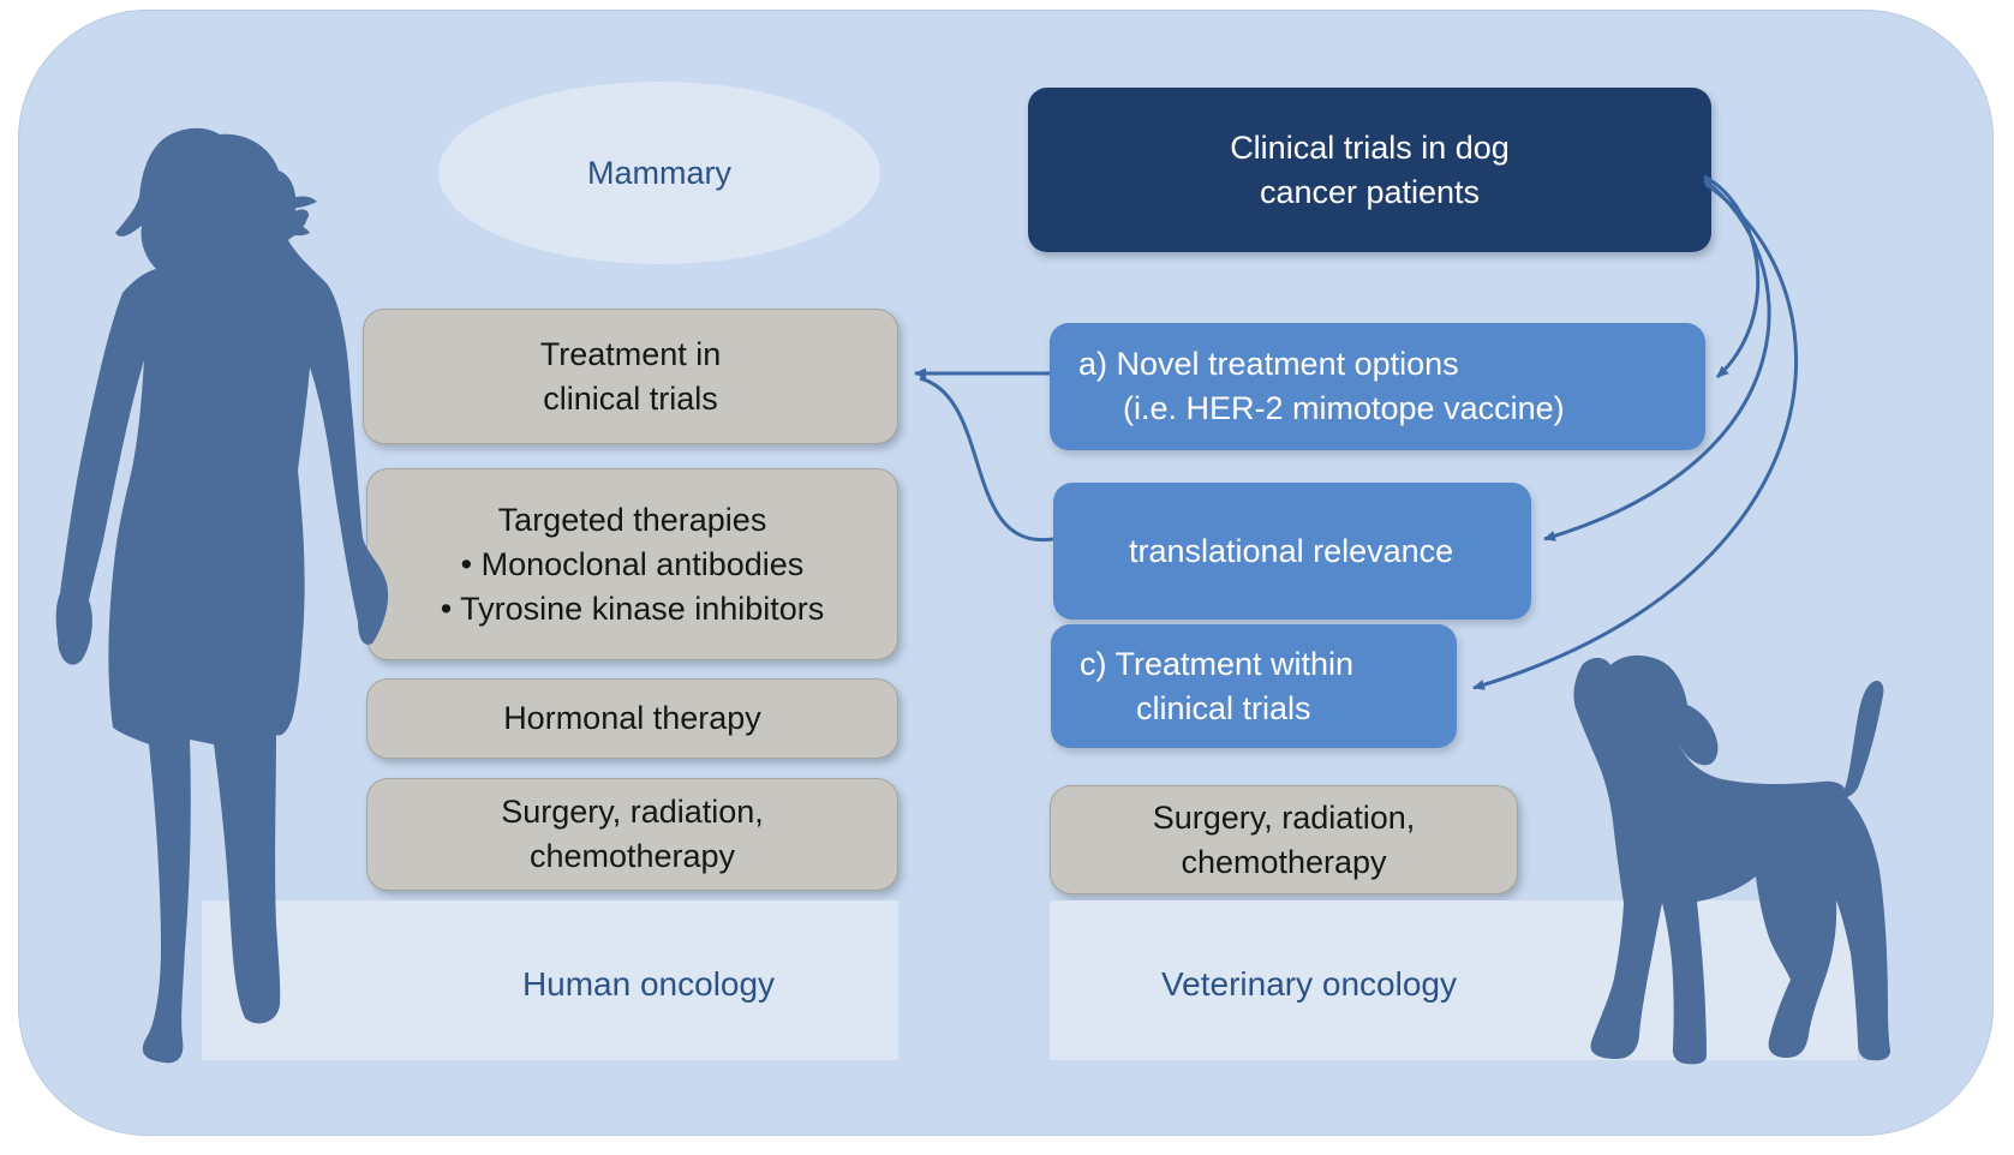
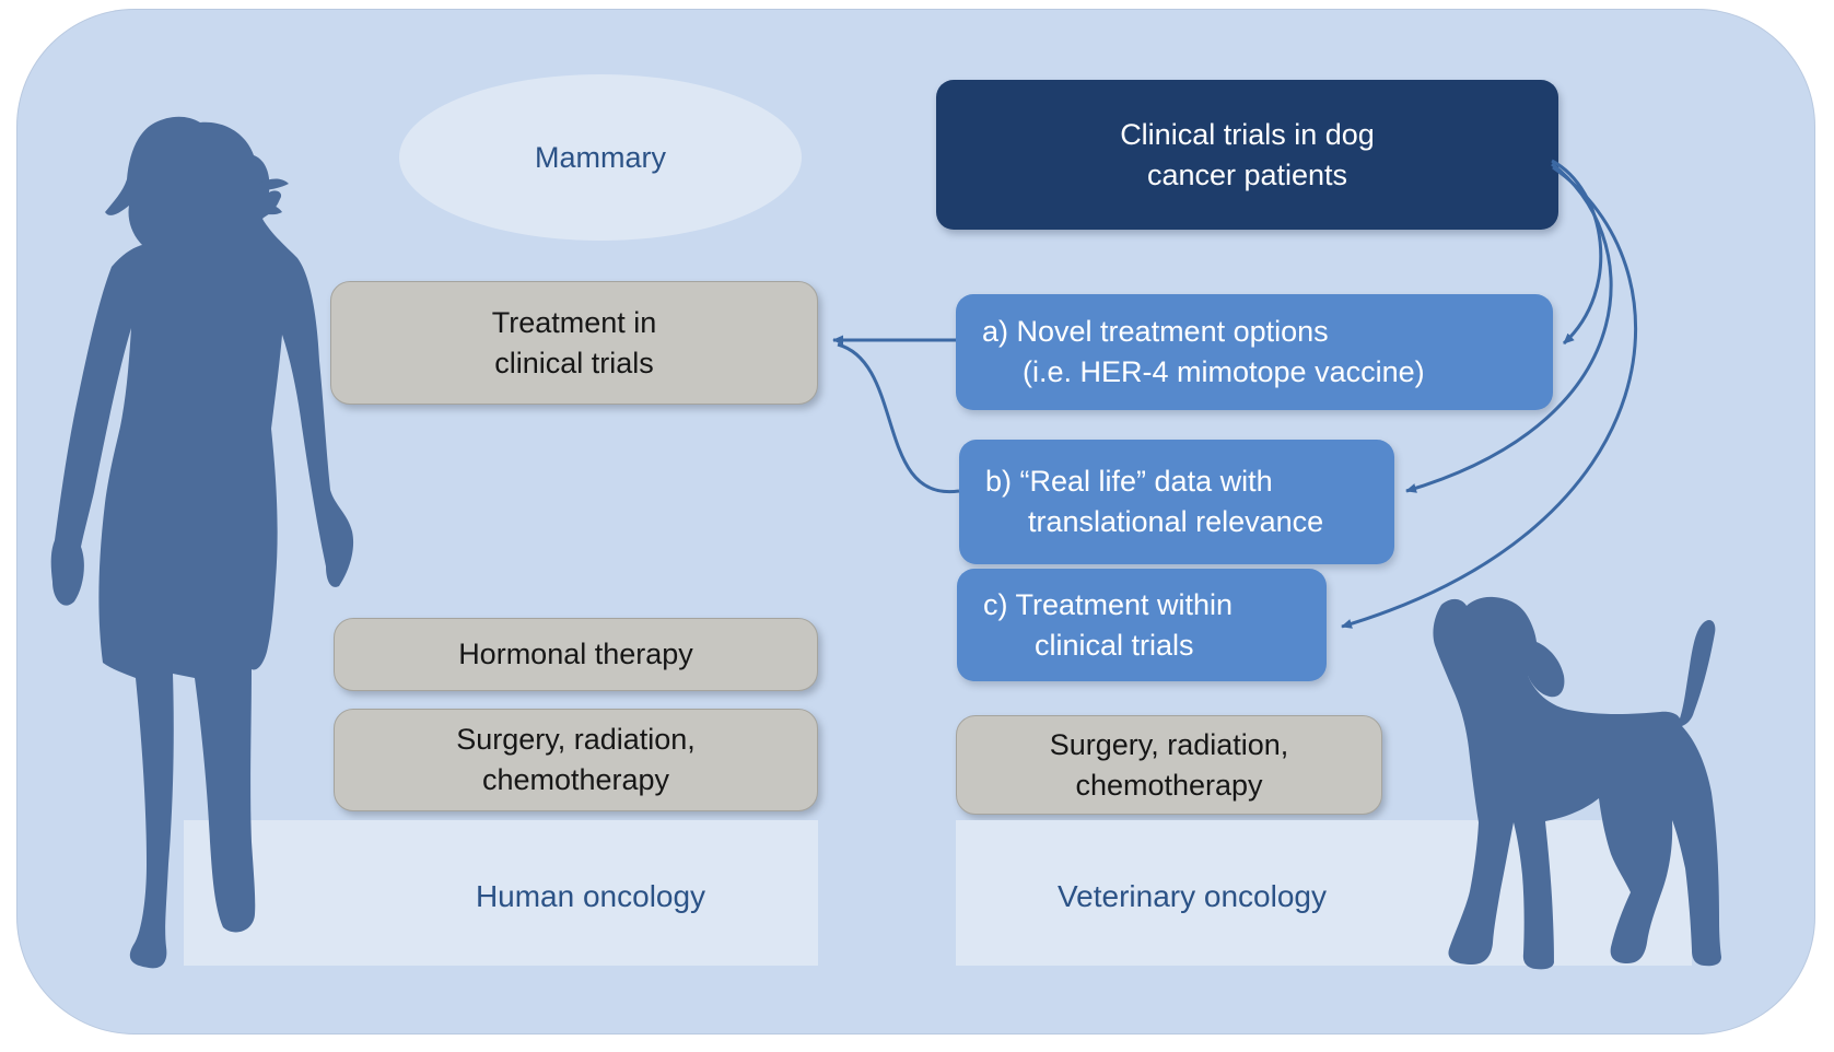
  Mammary
  Clinical trials in dog
  cancer patients
  Treatment in
  clinical trials
- Targeted therapies
- • Monoclonal antibodies
- • Tyrosine kinase inhibitors
  Hormonal therapy
  Surgery, radiation,
  chemotherapy
  a) Novel treatment options
- (i.e. HER-2 mimotope vaccine)
+ (i.e. HER-4 mimotope vaccine)
+ b) “Real life” data with
  translational relevance
  c) Treatment within
  clinical trials
  Surgery, radiation,
  chemotherapy
  Human oncology
  Veterinary oncology
